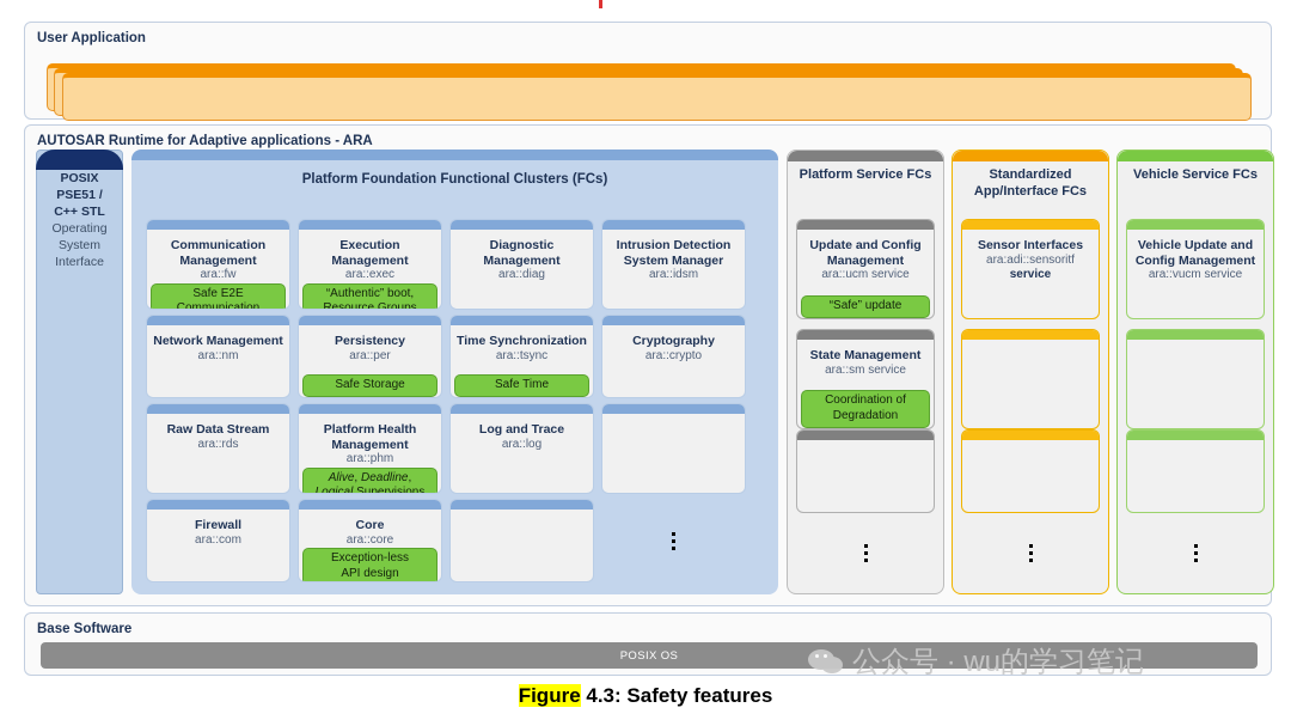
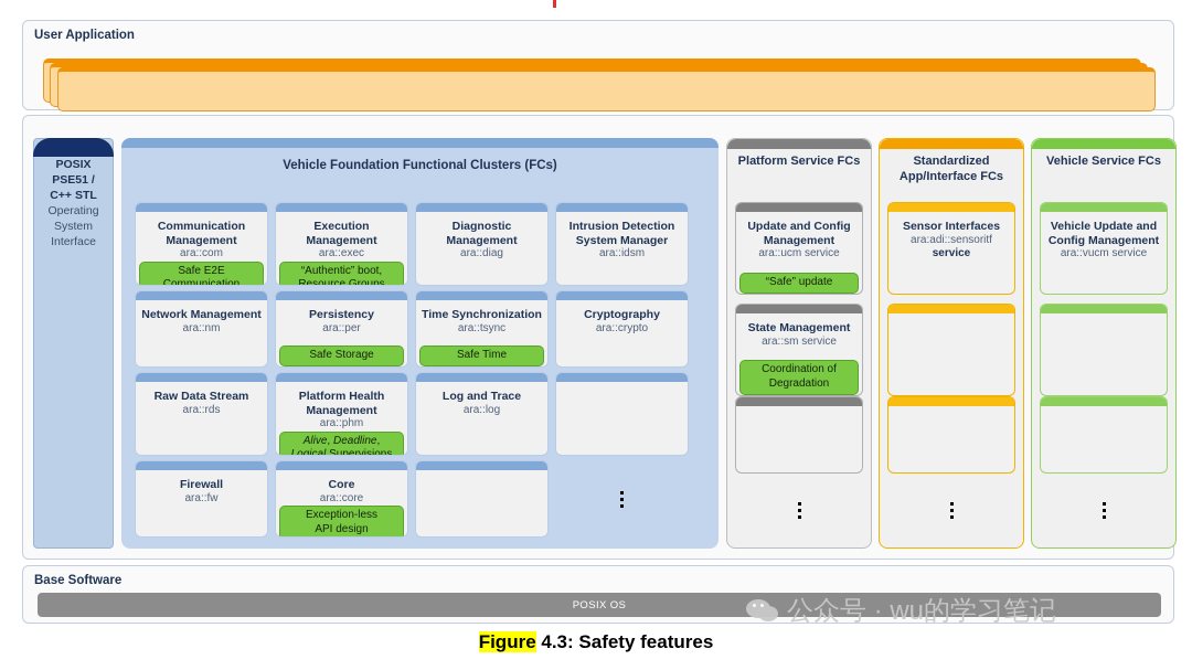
  User Application
- AUTOSAR Runtime for Adaptive applications - ARA
  POSIX
  PSE51 /
  C++ STL
  Operating
  System
  Interface
- Platform Foundation Functional Clusters (FCs)
+ Vehicle Foundation Functional Clusters (FCs)
  Platform Service FCs
  Standardized
  App/Interface FCs
  Vehicle Service FCs
  Communication
  Management
- ara::fw
+ ara::com
  Safe E2E
  Communication
  Execution Management
  ara::exec
  “Authentic” boot,
  Resource Groups
  Diagnostic
  Management
  ara::diag
  Intrusion Detection
  System Manager
  ara::idsm
  Network Management
  ara::nm
  Persistency
  ara::per
  Safe Storage
  Time Synchronization
  ara::tsync
  Safe Time
  Cryptography
  ara::crypto
  Raw Data Stream
  ara::rds
  Platform Health
  Management
  ara::phm
  Alive, Deadline,
  Logical Supervisions
  Log and Trace
  ara::log
  Firewall
- ara::com
+ ara::fw
  Core
  ara::core
  Exception-less
  API design
  Update and Config
  Management
  ara::ucm service
  “Safe” update
  State Management
  ara::sm service
  Coordination of
  Degradation
  Sensor Interfaces
  ara:adi::sensoritf service
  Vehicle Update and
  Config Management
  ara::vucm service
  Base Software
  POSIX OS
  公众号 · wu的学习笔记
  Figure 4.3: Safety features
